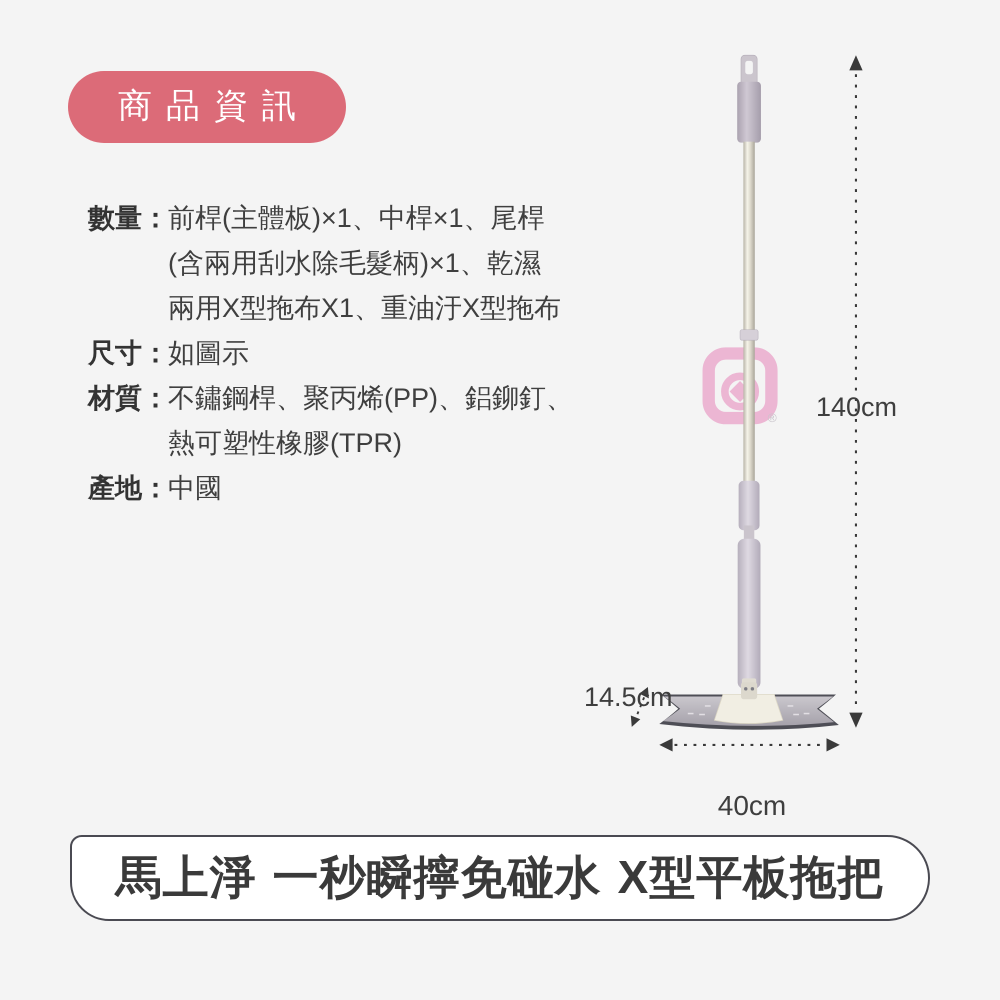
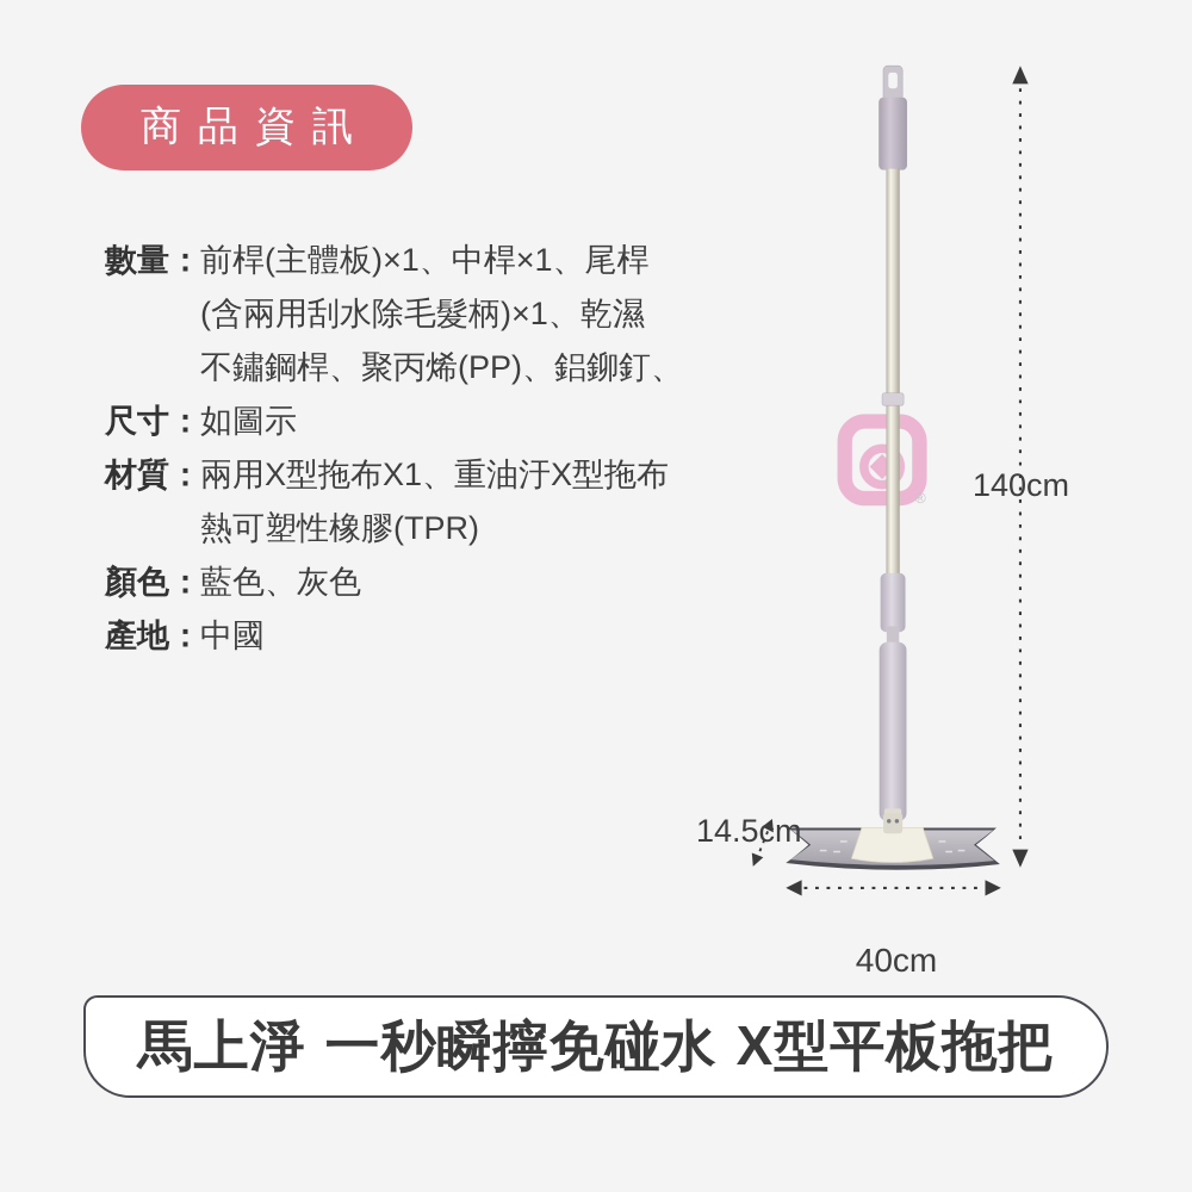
  商品資訊
  數量：
  前桿(主體板)×1、中桿×1、尾桿
  (含兩用刮水除毛髮柄)×1、乾濕
- 兩用X型拖布X1、重油汙X型拖布
+ 不鏽鋼桿、聚丙烯(PP)、鋁鉚釘、
  尺寸：
  如圖示
  材質：
- 不鏽鋼桿、聚丙烯(PP)、鋁鉚釘、
+ 兩用X型拖布X1、重油汙X型拖布
  熱可塑性橡膠(TPR)
+ 顏色：
+ 藍色、灰色
  產地：
  中國
  ®
  140cm
  14.5cm
  40cm
  馬上淨
  一秒瞬擰免碰水
  X型平板拖把
